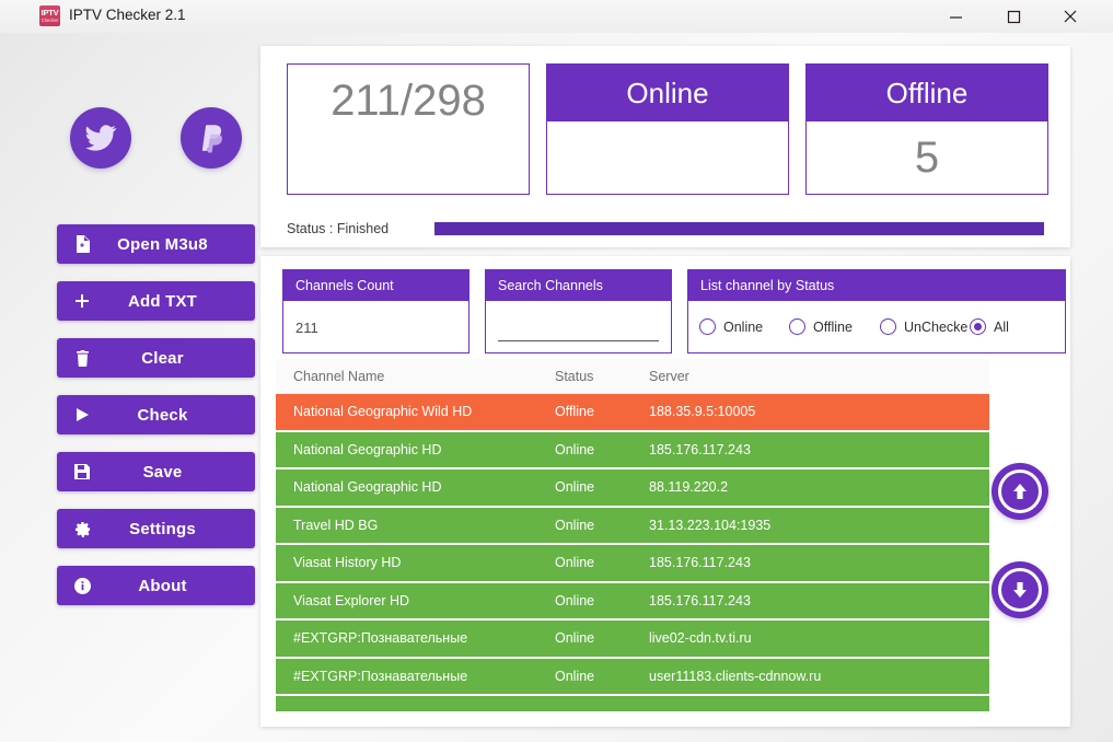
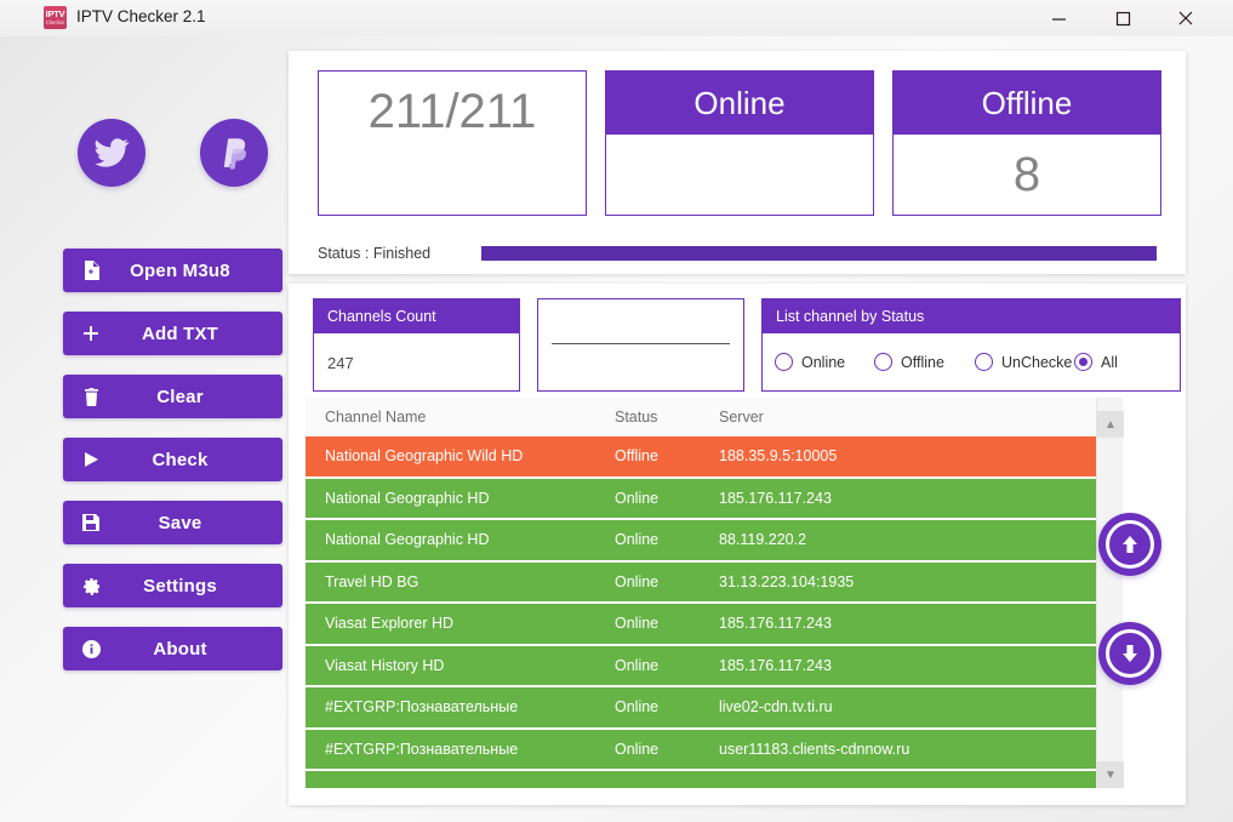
  IPTV
  IPTV Checker 2.1
  Open M3u8
  Add TXT
  Clear
  Check
  Save
  Settings
  About
- 211/298
+ 211/211
  Online
  Offline
- 5
+ 8
  Status : Finished
  Channels Count
- 211
+ 247
- Search Channels
  List channel by Status
  Online
  Offline
  UnChecke
  All
  Channel Name
  Status
  Server
  National Geographic Wild HD
  Offline
  188.35.9.5:10005
  National Geographic HD
  Online
  185.176.117.243
  National Geographic HD
  Online
  88.119.220.2
  Travel HD BG
  Online
  31.13.223.104:1935
- Viasat History HD
+ Viasat Explorer HD
  Online
  185.176.117.243
- Viasat Explorer HD
+ Viasat History HD
  Online
  185.176.117.243
  #EXTGRP:Познавательные
  Online
  live02-cdn.tv.ti.ru
  #EXTGRP:Познавательные
  Online
  user11183.clients-cdnnow.ru
+ ▲
+ ▼
